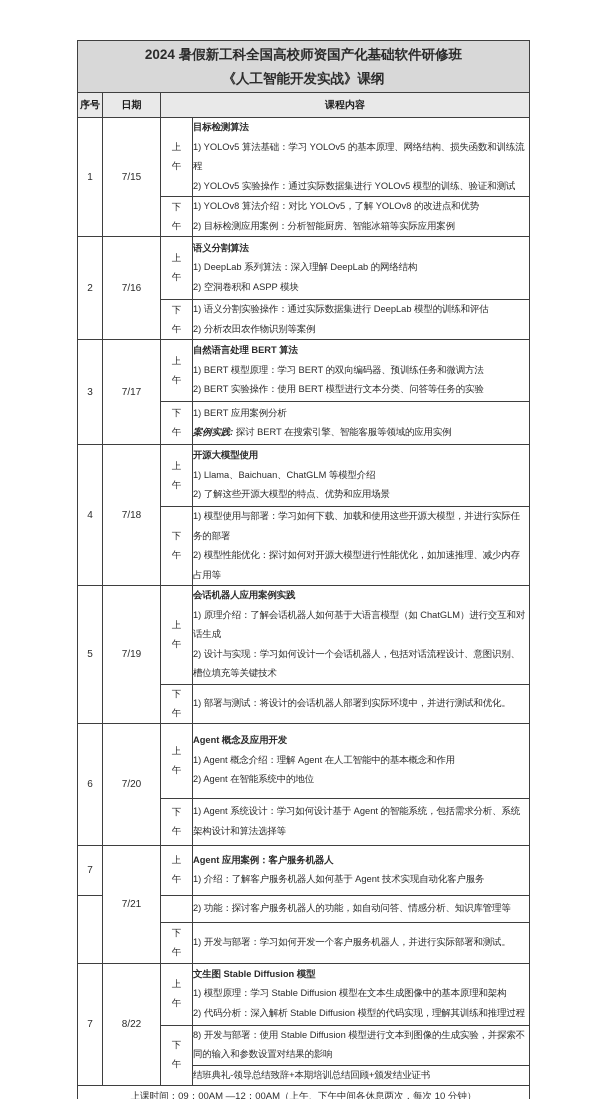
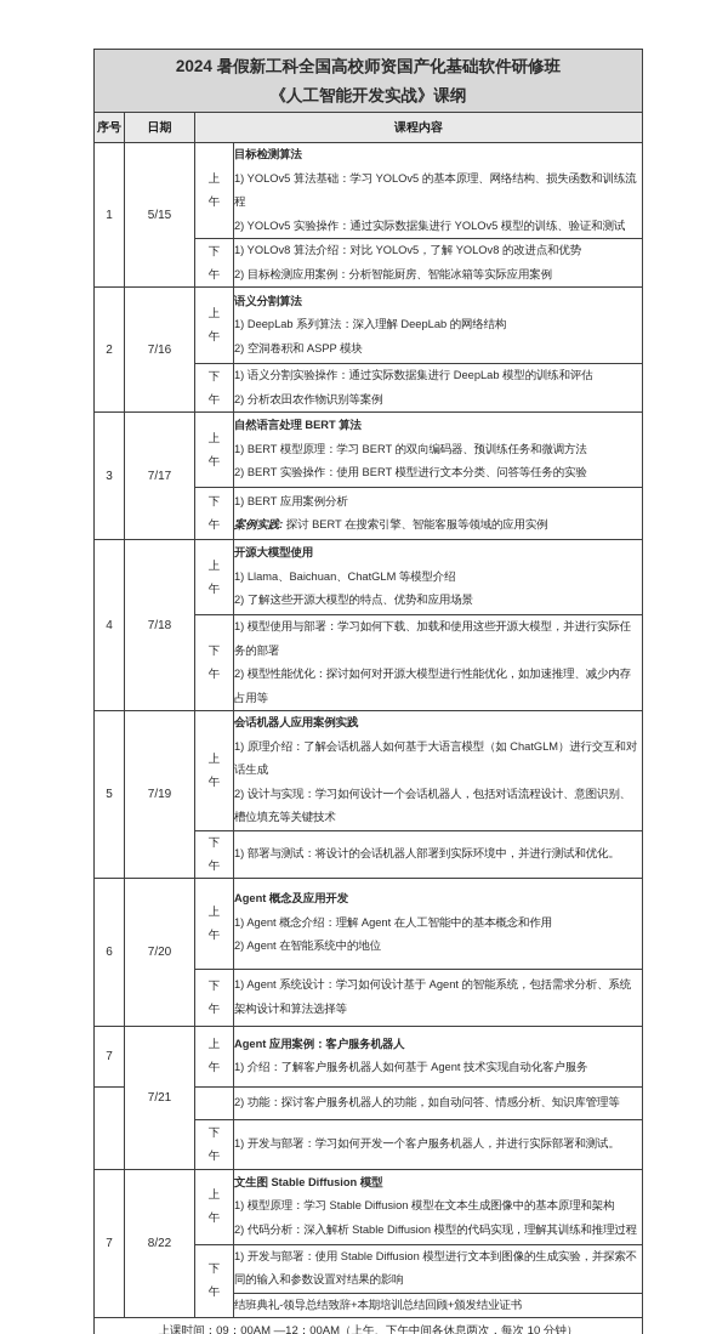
  2024 暑假新工科全国高校师资国产化基础软件研修班 《人工智能开发实战》课纲
  序号	日期	课程内容
- 1	7/15	上午	目标检测算法 1) YOLOv5 算法基础：学习 YOLOv5 的基本原理、网络结构、损失函数和训练流程 2) YOLOv5 实验操作：通过实际数据集进行 YOLOv5 模型的训练、验证和测试
+ 1	5/15	上午	目标检测算法 1) YOLOv5 算法基础：学习 YOLOv5 的基本原理、网络结构、损失函数和训练流程 2) YOLOv5 实验操作：通过实际数据集进行 YOLOv5 模型的训练、验证和测试
  下午	1) YOLOv8 算法介绍：对比 YOLOv5，了解 YOLOv8 的改进点和优势 2) 目标检测应用案例：分析智能厨房、智能冰箱等实际应用案例
  2	7/16	上午	语义分割算法 1) DeepLab 系列算法：深入理解 DeepLab 的网络结构 2) 空洞卷积和 ASPP 模块
  下午	1) 语义分割实验操作：通过实际数据集进行 DeepLab 模型的训练和评估 2) 分析农田农作物识别等案例
  3	7/17	上午	自然语言处理 BERT 算法 1) BERT 模型原理：学习 BERT 的双向编码器、预训练任务和微调方法 2) BERT 实验操作：使用 BERT 模型进行文本分类、问答等任务的实验
  下午	1) BERT 应用案例分析 案例实践: 探讨 BERT 在搜索引擎、智能客服等领域的应用实例
  4	7/18	上午	开源大模型使用 1) Llama、Baichuan、ChatGLM 等模型介绍 2) 了解这些开源大模型的特点、优势和应用场景
  下午	1) 模型使用与部署：学习如何下载、加载和使用这些开源大模型，并进行实际任务的部署 2) 模型性能优化：探讨如何对开源大模型进行性能优化，如加速推理、减少内存占用等
  5	7/19	上午	会话机器人应用案例实践 1) 原理介绍：了解会话机器人如何基于大语言模型（如 ChatGLM）进行交互和对话生成 2) 设计与实现：学习如何设计一个会话机器人，包括对话流程设计、意图识别、槽位填充等关键技术
  下午	1) 部署与测试：将设计的会话机器人部署到实际环境中，并进行测试和优化。
  6	7/20	上午	Agent 概念及应用开发 1) Agent 概念介绍：理解 Agent 在人工智能中的基本概念和作用 2) Agent 在智能系统中的地位
  下午	1) Agent 系统设计：学习如何设计基于 Agent 的智能系统，包括需求分析、系统架构设计和算法选择等
  7	7/21	上午	Agent 应用案例：客户服务机器人 1) 介绍：了解客户服务机器人如何基于 Agent 技术实现自动化客户服务
  		2) 功能：探讨客户服务机器人的功能，如自动问答、情感分析、知识库管理等
  下午	1) 开发与部署：学习如何开发一个客户服务机器人，并进行实际部署和测试。
  7	8/22	上午	文生图 Stable Diffusion 模型 1) 模型原理：学习 Stable Diffusion 模型在文本生成图像中的基本原理和架构 2) 代码分析：深入解析 Stable Diffusion 模型的代码实现，理解其训练和推理过程
- 下午	8) 开发与部署：使用 Stable Diffusion 模型进行文本到图像的生成实验，并探索不同的输入和参数设置对结果的影响
+ 下午	1) 开发与部署：使用 Stable Diffusion 模型进行文本到图像的生成实验，并探索不同的输入和参数设置对结果的影响
  结班典礼-领导总结致辞+本期培训总结回顾+颁发结业证书
  上课时间：09：00AM —12：00AM（上午、下午中间各休息两次，每次 10 分钟）
